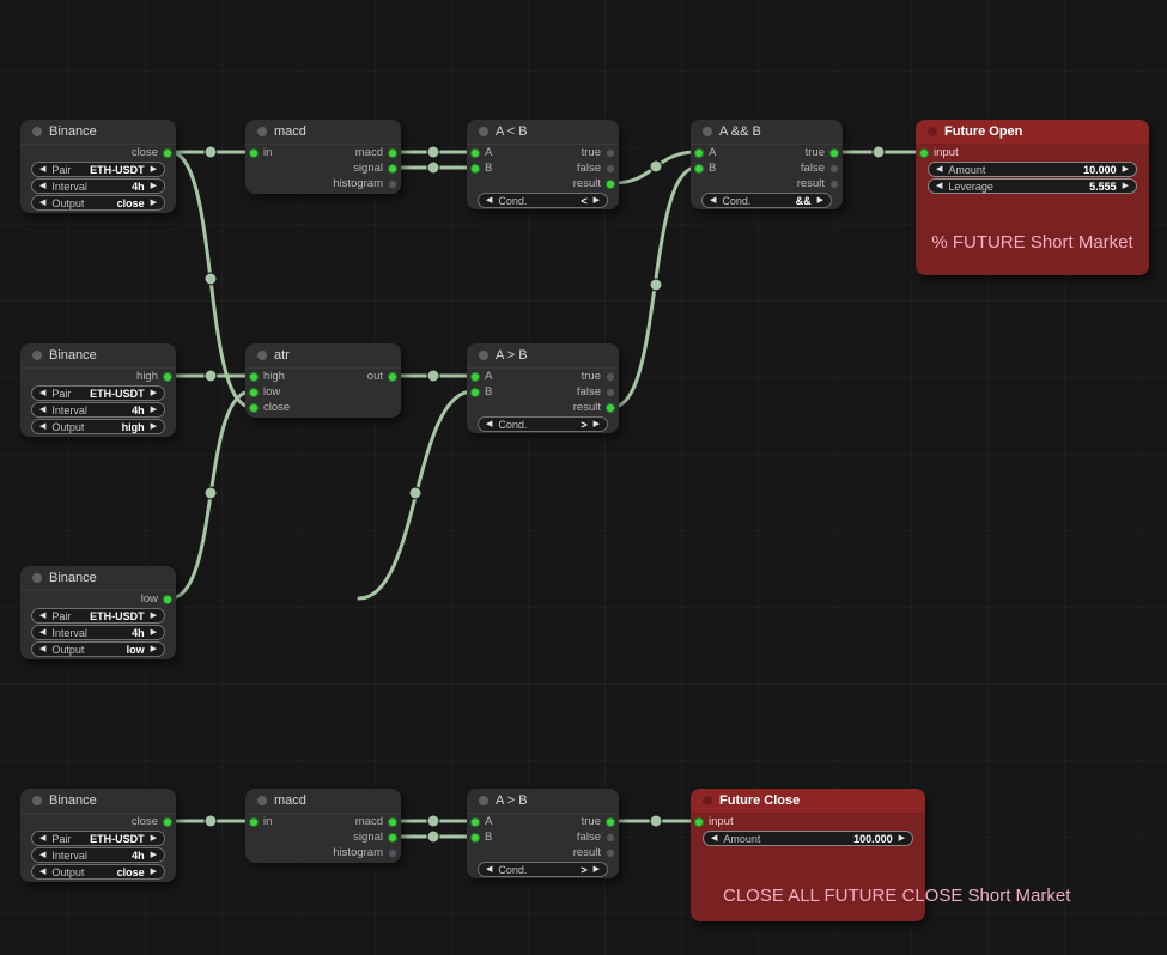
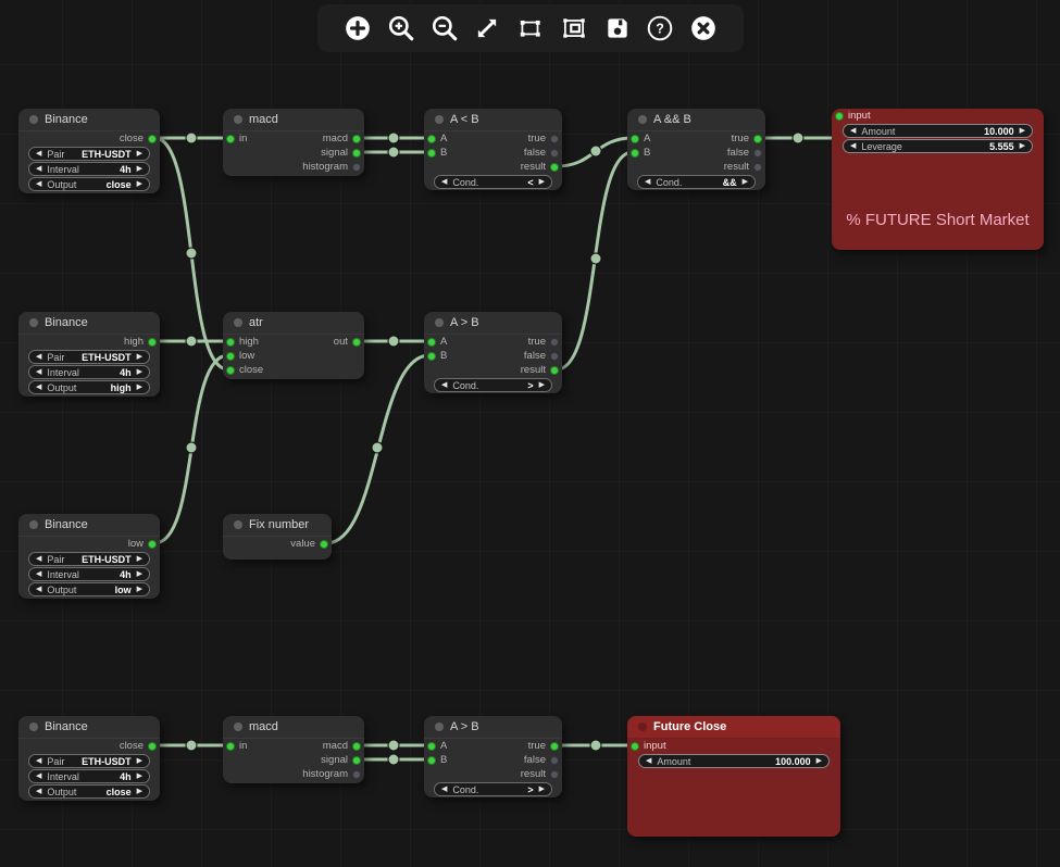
+ ?
  Binance
  close
  Pair
  ETH-USDT
  Interval
  4h
  Output
  close
  macd
  in
  macd
  signal
  histogram
  A < B
  A
  true
  B
  false
  result
  Cond.
  <
  A && B
  A
  true
  B
  false
  result
  Cond.
  &&
- Future Open
  input
  Amount
  10.000
  Leverage
  5.555
  % FUTURE Short Market
  Binance
  high
  Pair
  ETH-USDT
  Interval
  4h
  Output
  high
  atr
  high
  out
  low
  close
  A > B
  A
  true
  B
  false
  result
  Cond.
  >
  Binance
  low
  Pair
  ETH-USDT
  Interval
  4h
  Output
  low
+ Fix number
+ value
  Binance
  close
  Pair
  ETH-USDT
  Interval
  4h
  Output
  close
  macd
  in
  macd
  signal
  histogram
  A > B
  A
  true
  B
  false
  result
  Cond.
  >
  Future Close
  input
  Amount
  100.000
- CLOSE ALL FUTURE CLOSE Short Market
